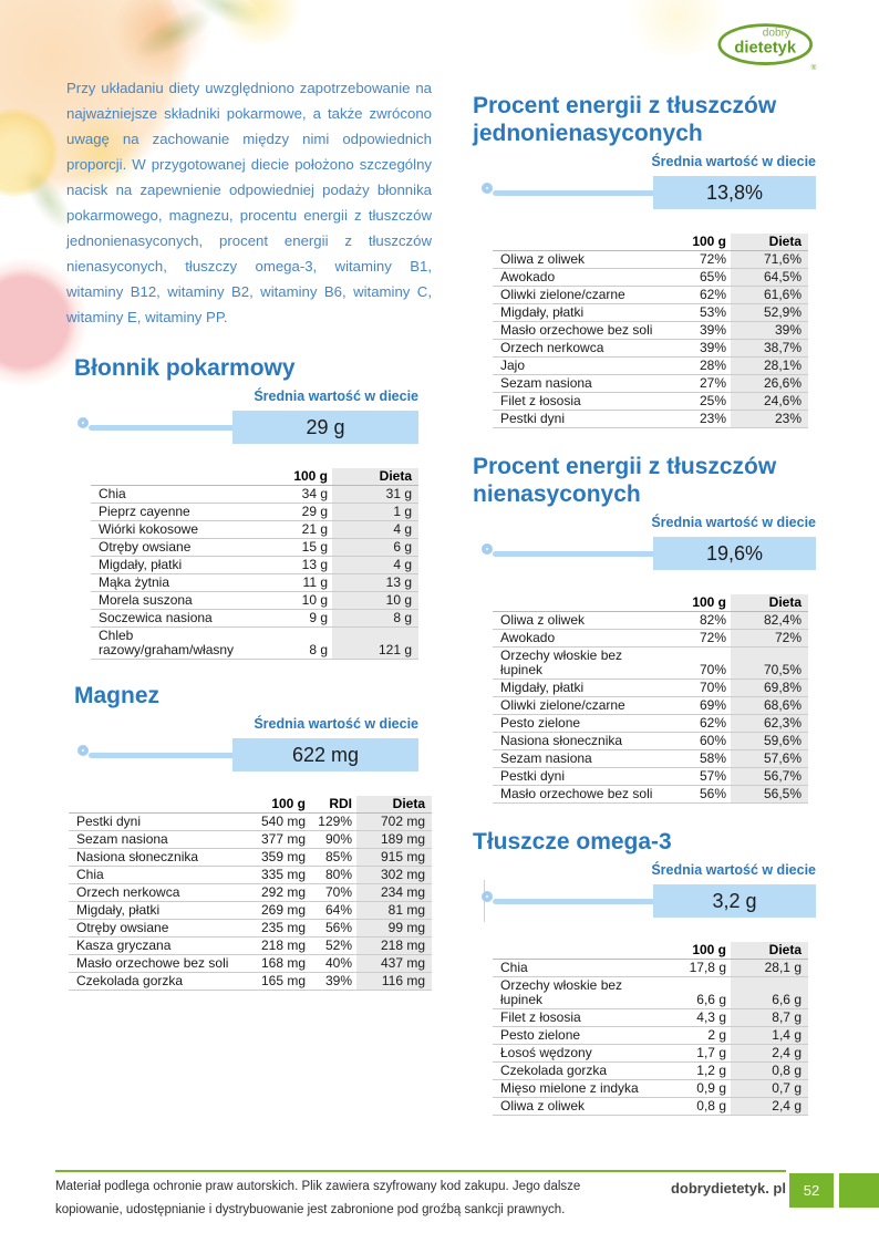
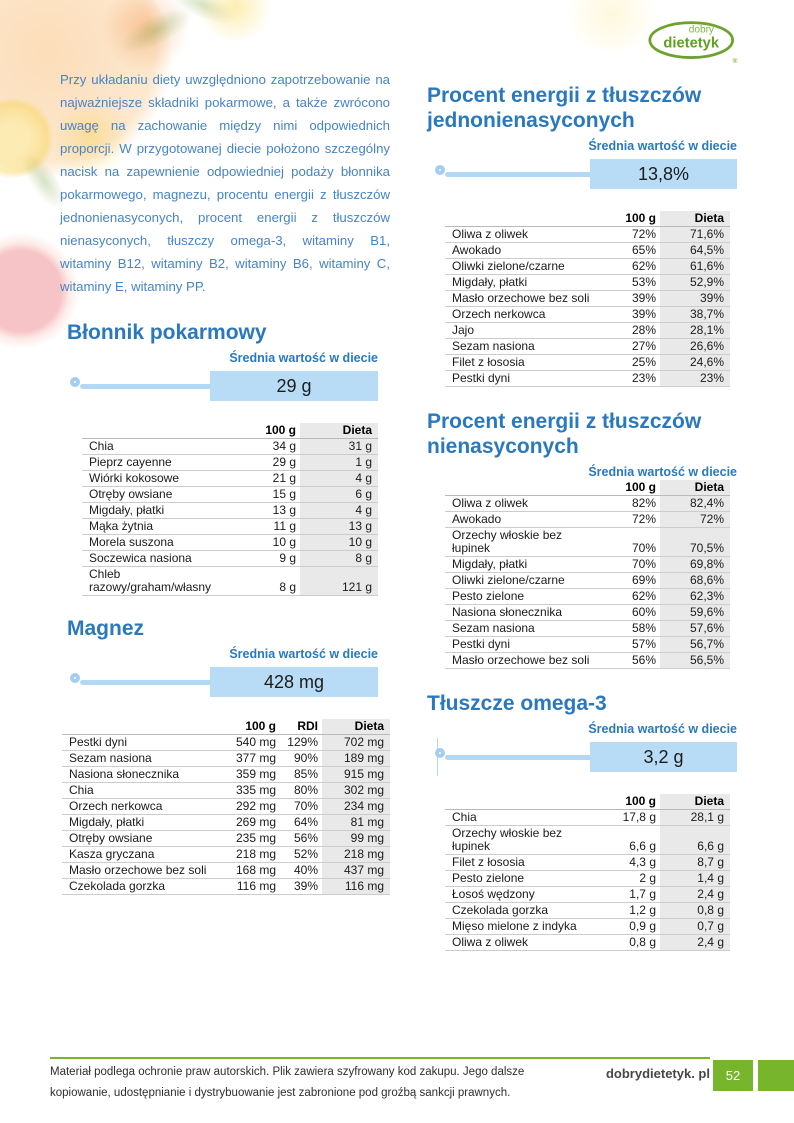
  dobry
  dietetyk
  Przy układaniu diety uwzględniono zapotrzebowanie na najważniejsze składniki pokarmowe, a także zwrócono uwagę na zachowanie między nimi odpowiednich proporcji. W przygotowanej diecie położono szczególny nacisk na zapewnienie odpowiedniej podaży błonnika pokarmowego, magnezu, procentu energii z tłuszczów jednonienasyconych, procent energii z tłuszczów nienasyconych, tłuszczy omega-3, witaminy B1, witaminy B12, witaminy B2, witaminy B6, witaminy C, witaminy E, witaminy PP.
  Błonnik pokarmowy
  Średnia wartość w diecie
  29 g
  	100 g	Dieta
  Chia	34 g	31 g
  Pieprz cayenne	29 g	1 g
  Wiórki kokosowe	21 g	4 g
  Otręby owsiane	15 g	6 g
  Migdały, płatki	13 g	4 g
  Mąka żytnia	11 g	13 g
  Morela suszona	10 g	10 g
  Soczewica nasiona	9 g	8 g
  Chleb razowy/graham/własny	8 g	121 g
  Magnez
  Średnia wartość w diecie
- 622 mg
+ 428 mg
  	100 g	RDI	Dieta
  Pestki dyni	540 mg	129%	702 mg
  Sezam nasiona	377 mg	90%	189 mg
  Nasiona słonecznika	359 mg	85%	915 mg
  Chia	335 mg	80%	302 mg
  Orzech nerkowca	292 mg	70%	234 mg
  Migdały, płatki	269 mg	64%	81 mg
  Otręby owsiane	235 mg	56%	99 mg
  Kasza gryczana	218 mg	52%	218 mg
  Masło orzechowe bez soli	168 mg	40%	437 mg
- Czekolada gorzka	165 mg	39%	116 mg
+ Czekolada gorzka	116 mg	39%	116 mg
  Procent energii z tłuszczów jednonienasyconych
  Średnia wartość w diecie
  13,8%
  	100 g	Dieta
  Oliwa z oliwek	72%	71,6%
  Awokado	65%	64,5%
  Oliwki zielone/czarne	62%	61,6%
  Migdały, płatki	53%	52,9%
  Masło orzechowe bez soli	39%	39%
  Orzech nerkowca	39%	38,7%
  Jajo	28%	28,1%
  Sezam nasiona	27%	26,6%
  Filet z łososia	25%	24,6%
  Pestki dyni	23%	23%
  Procent energii z tłuszczów nienasyconych
  Średnia wartość w diecie
- 19,6%
  	100 g	Dieta
  Oliwa z oliwek	82%	82,4%
  Awokado	72%	72%
  Orzechy włoskie bez łupinek	70%	70,5%
  Migdały, płatki	70%	69,8%
  Oliwki zielone/czarne	69%	68,6%
  Pesto zielone	62%	62,3%
  Nasiona słonecznika	60%	59,6%
  Sezam nasiona	58%	57,6%
  Pestki dyni	57%	56,7%
  Masło orzechowe bez soli	56%	56,5%
  Tłuszcze omega-3
  Średnia wartość w diecie
  3,2 g
  	100 g	Dieta
  Chia	17,8 g	28,1 g
  Orzechy włoskie bez łupinek	6,6 g	6,6 g
  Filet z łososia	4,3 g	8,7 g
  Pesto zielone	2 g	1,4 g
  Łosoś wędzony	1,7 g	2,4 g
  Czekolada gorzka	1,2 g	0,8 g
  Mięso mielone z indyka	0,9 g	0,7 g
  Oliwa z oliwek	0,8 g	2,4 g
  Materiał podlega ochronie praw autorskich. Plik zawiera szyfrowany kod zakupu. Jego dalsze kopiowanie, udostępnianie i dystrybuowanie jest zabronione pod groźbą sankcji prawnych.
  dobrydietetyk. pl
  52
